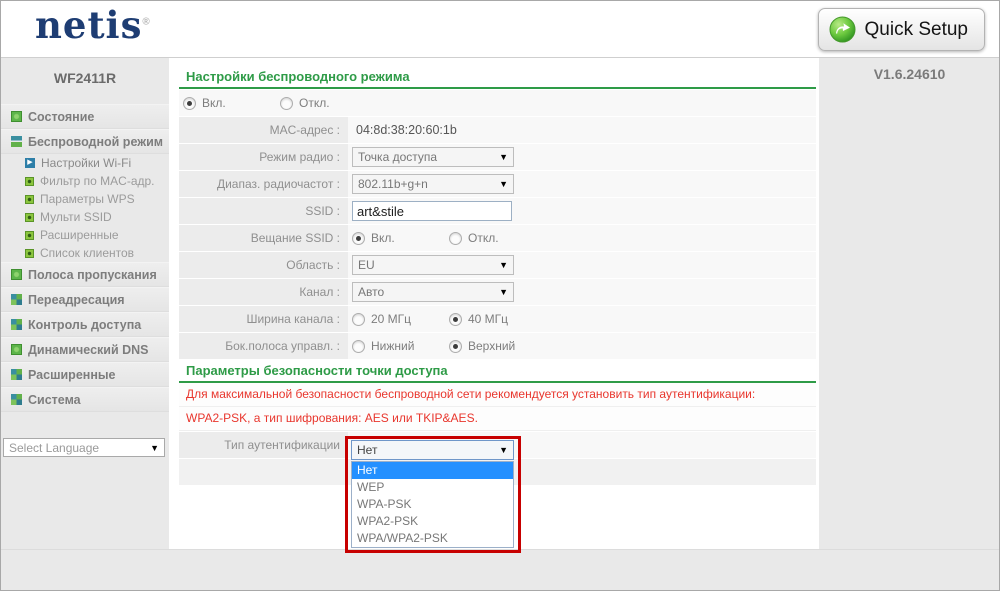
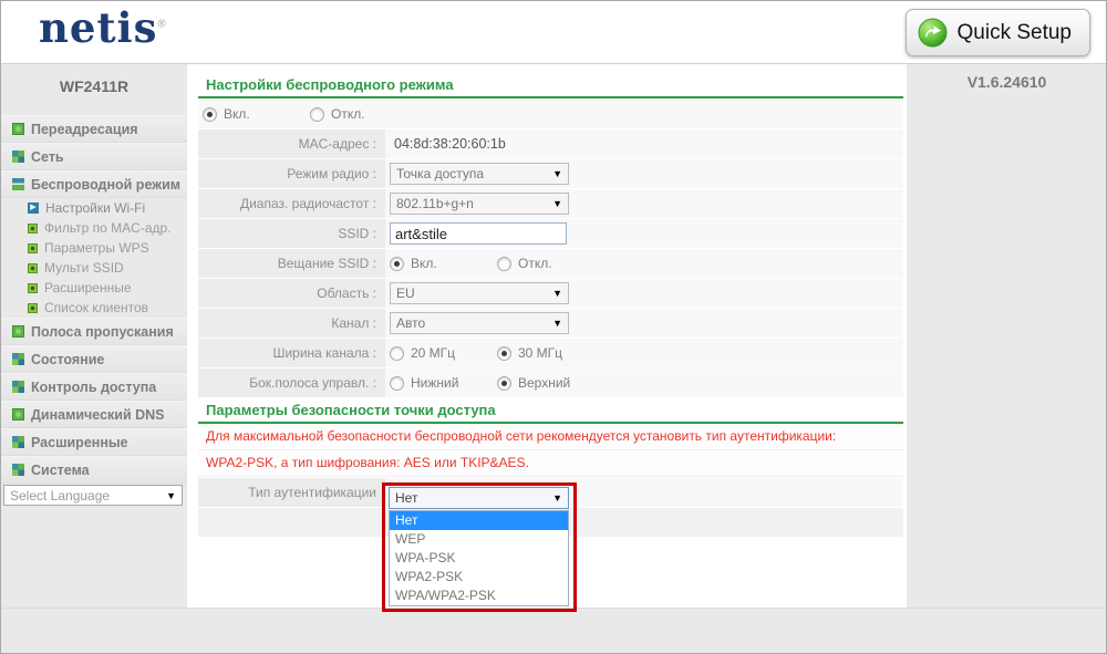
  netis®
  Quick Setup
  WF2411R
- Состояние
+ Переадресация
+ Сеть
  Беспроводной режим
  Настройки Wi-Fi
  Фильтр по MAC-адр.
  Параметры WPS
  Мульти SSID
  Расширенные
  Список клиентов
  Полоса пропускания
- Переадресация
+ Состояние
  Контроль доступа
  Динамический DNS
  Расширенные
  Система
  Select Language
  ▼
  Настройки беспроводного режима
  Вкл.
  Откл.
  MAC-адрес :
  04:8d:38:20:60:1b
  Режим радио :
  Точка доступа
  ▼
  Диапаз. радиочастот :
  802.11b+g+n
  ▼
  SSID :
  art&stile
  Вещание SSID :
  Вкл.
  Откл.
  Область :
  EU
  ▼
  Канал :
  Авто
  ▼
  Ширина канала :
  20 МГц
- 40 МГц
+ 30 МГц
  Бок.полоса управл. :
  Нижний
  Верхний
  Параметры безопасности точки доступа
  Для максимальной безопасности беспроводной сети рекомендуется установить тип аутентификации:
  WPA2-PSK, а тип шифрования: AES или TKIP&AES.
  Тип аутентификации
  V1.6.24610
  Нет
  ▼
  Нет
  WEP
  WPA-PSK
  WPA2-PSK
  WPA/WPA2-PSK
